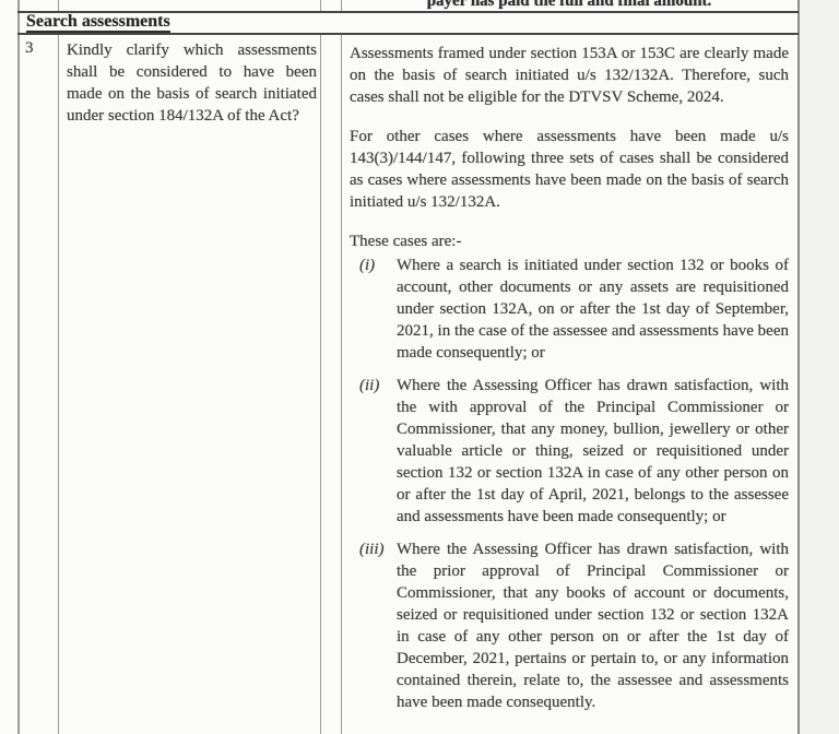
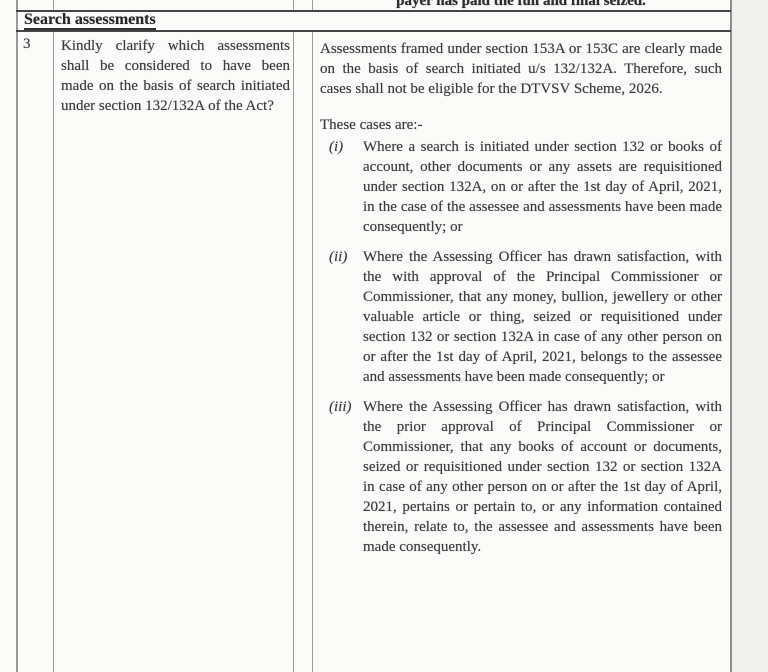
- payer has paid the full and final amount.
+ payer has paid the full and final seized.
  Search assessments
  3
- Kindly clarify which assessments shall be considered to have been made on the basis of search initiated under section 184/132A of the Act?
+ Kindly clarify which assessments shall be considered to have been made on the basis of search initiated under section 132/132A of the Act?
- Assessments framed under section 153A or 153C are clearly made on the basis of search initiated u/s 132/132A. Therefore, such cases shall not be eligible for the DTVSV Scheme, 2024.
+ Assessments framed under section 153A or 153C are clearly made on the basis of search initiated u/s 132/132A. Therefore, such cases shall not be eligible for the DTVSV Scheme, 2026.
- For other cases where assessments have been made u/s 143(3)/144/147, following three sets of cases shall be considered as cases where assessments have been made on the basis of search initiated u/s 132/132A.
  These cases are:-
  (i)
- Where a search is initiated under section 132 or books of account, other documents or any assets are requisitioned under section 132A, on or after the 1st day of September, 2021, in the case of the assessee and assessments have been made consequently; or
+ Where a search is initiated under section 132 or books of account, other documents or any assets are requisitioned under section 132A, on or after the 1st day of April, 2021, in the case of the assessee and assessments have been made consequently; or
  (ii)
  Where the Assessing Officer has drawn satisfaction, with the with approval of the Principal Commissioner or Commissioner, that any money, bullion, jewellery or other valuable article or thing, seized or requisitioned under section 132 or section 132A in case of any other person on or after the 1st day of April, 2021, belongs to the assessee and assessments have been made consequently; or
  (iii)
- Where the Assessing Officer has drawn satisfaction, with the prior approval of Principal Commissioner or Commissioner, that any books of account or documents, seized or requisitioned under section 132 or section 132A in case of any other person on or after the 1st day of December, 2021, pertains or pertain to, or any information contained therein, relate to, the assessee and assessments have been made consequently.
+ Where the Assessing Officer has drawn satisfaction, with the prior approval of Principal Commissioner or Commissioner, that any books of account or documents, seized or requisitioned under section 132 or section 132A in case of any other person on or after the 1st day of April, 2021, pertains or pertain to, or any information contained therein, relate to, the assessee and assessments have been made consequently.
